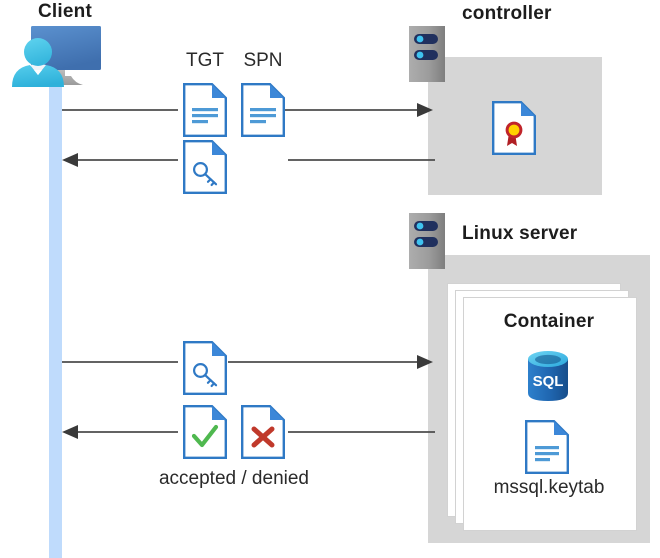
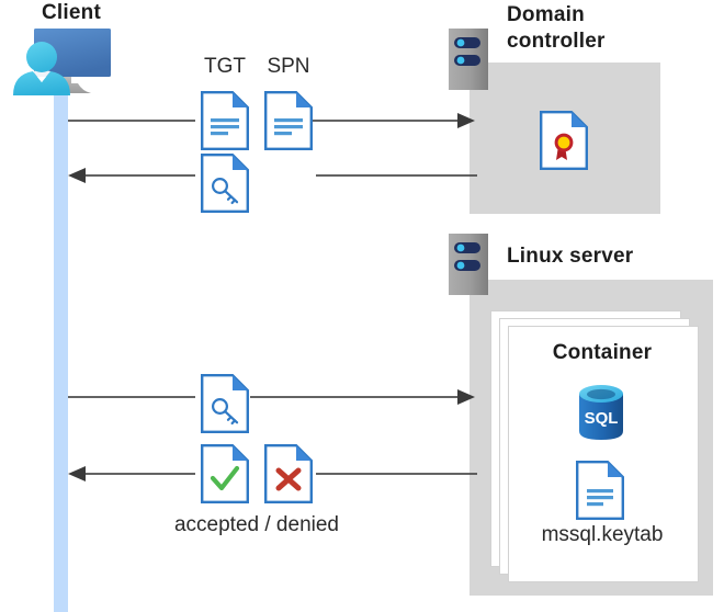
  Client
+ Domain
  controller
  Linux server
  Container
  SQL
  mssql.keytab
  TGT
  SPN
  accepted / denied
